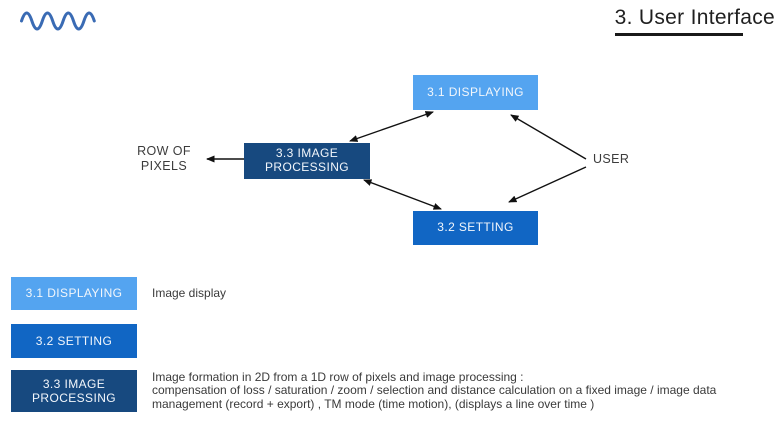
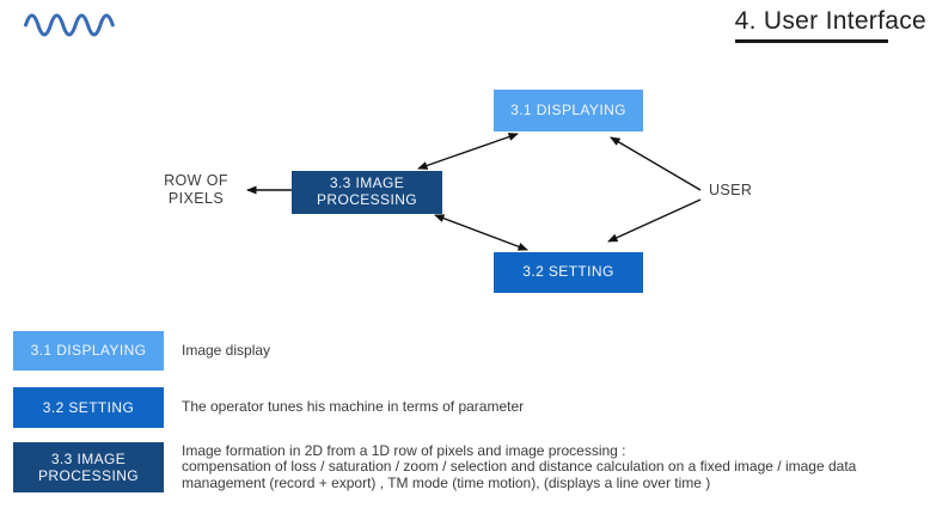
- 3. User Interface
+ 4. User Interface
  3.1 DISPLAYING
  3.3 IMAGE
  PROCESSING
  3.2 SETTING
  ROW OF
  PIXELS
  USER
  3.1 DISPLAYING
  Image display
  3.2 SETTING
+ The operator tunes his machine in terms of parameter
  3.3 IMAGE
  PROCESSING
  Image formation in 2D from a 1D row of pixels and image processing :
  compensation of loss / saturation / zoom / selection and distance calculation on a fixed image / image data
  management (record + export) , TM mode (time motion), (displays a line over time )
